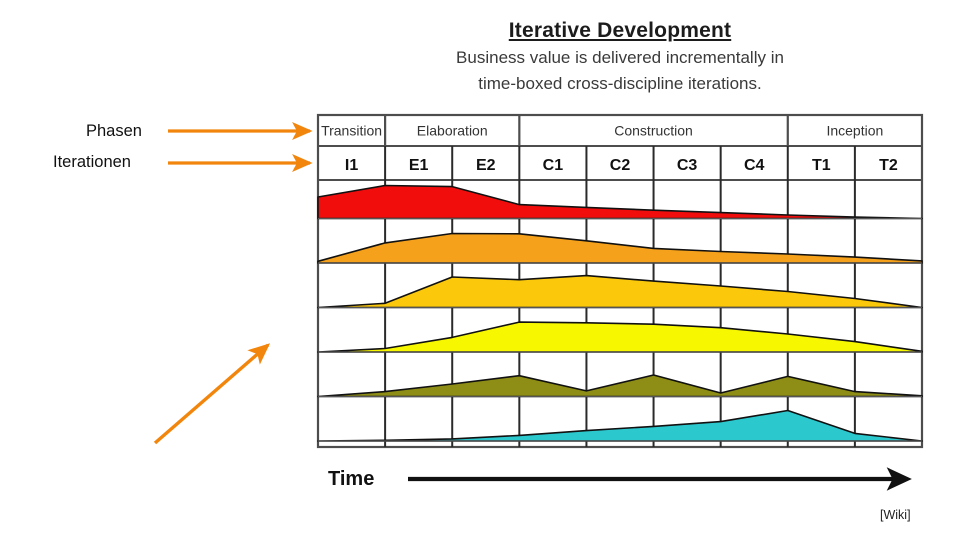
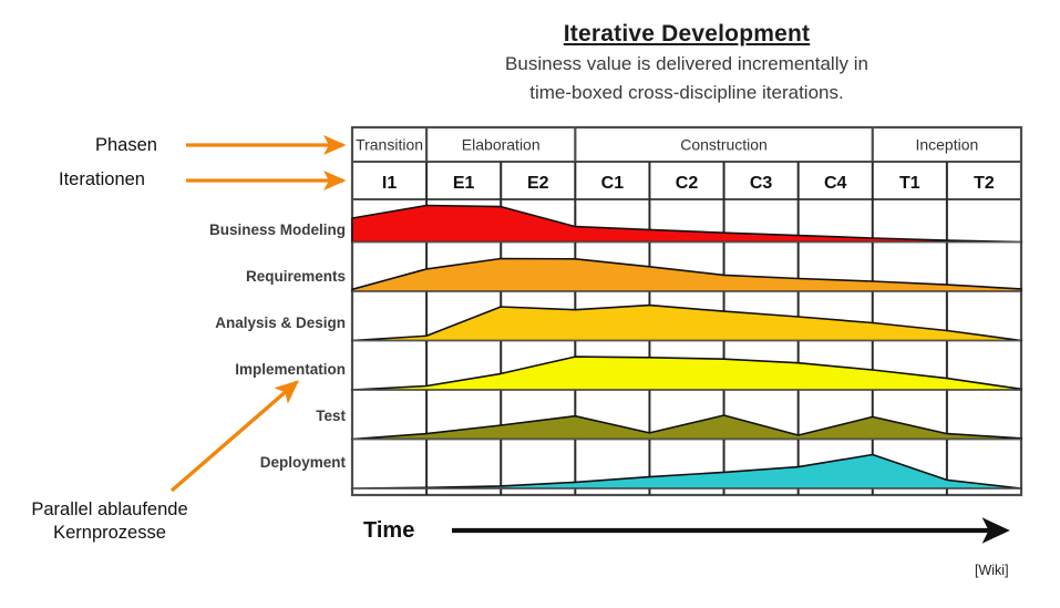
  Iterative Development
  Business value is delivered incrementally in
  time-boxed cross-discipline iterations.
  Phasen
  Iterationen
+ Parallel ablaufende
+ Kernprozesse
+ Business Modeling
+ Requirements
+ Analysis & Design
+ Implementation
+ Test
+ Deployment
  Transition
  Elaboration
  Construction
  Inception
  I1
  E1
  E2
  C1
  C2
  C3
  C4
  T1
  T2
  Time
  [Wiki]
